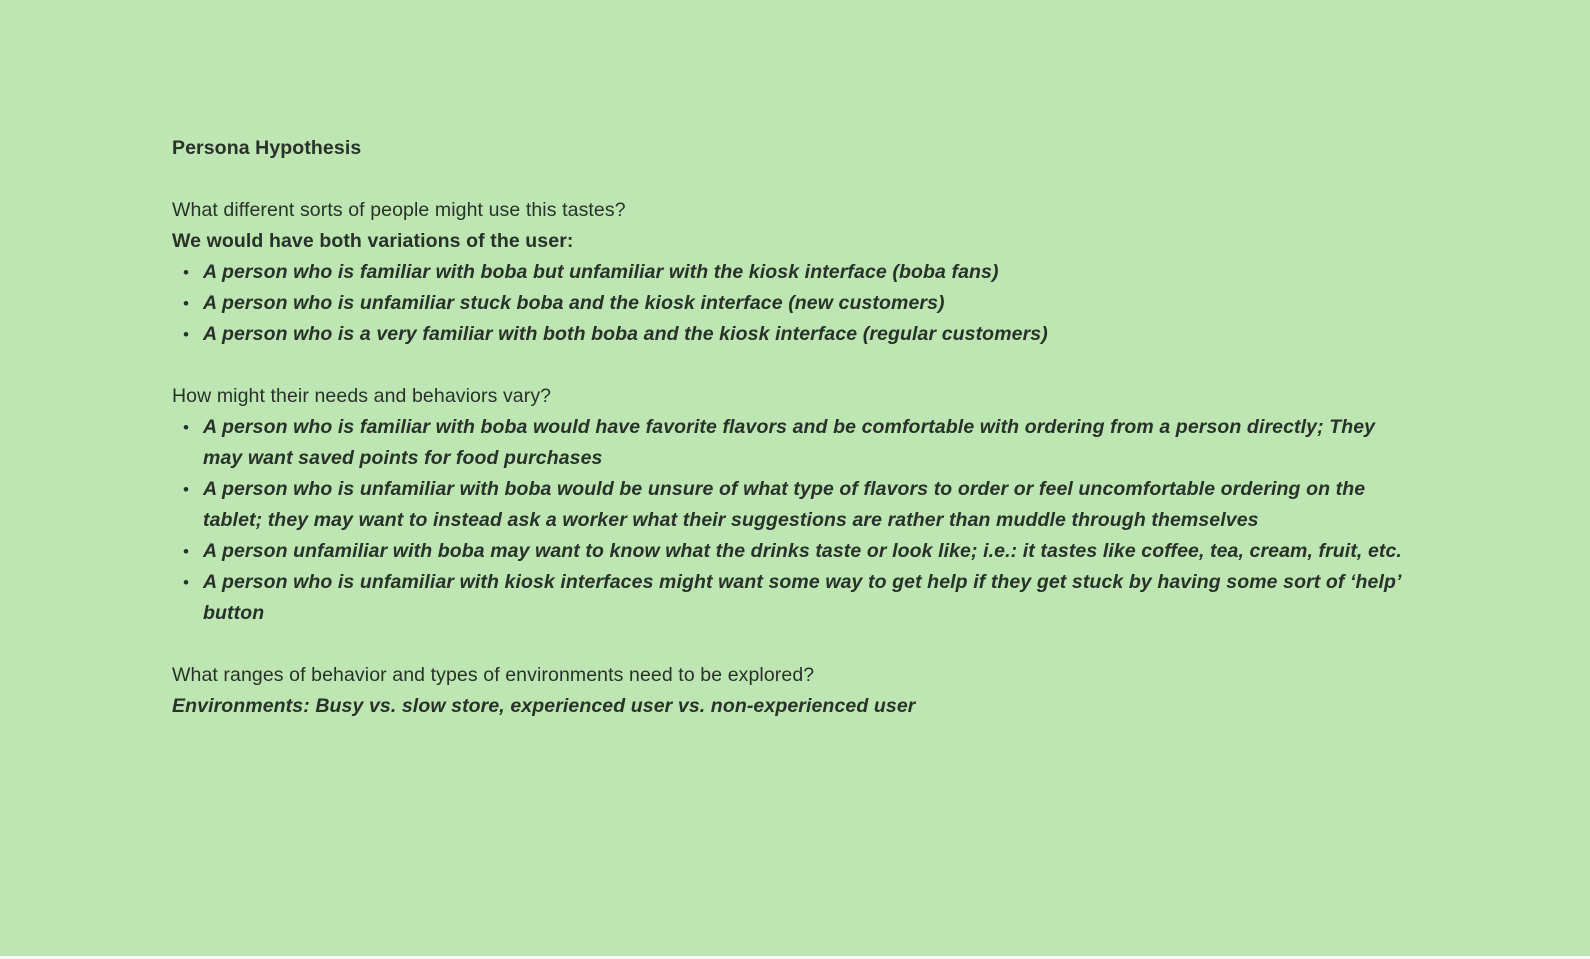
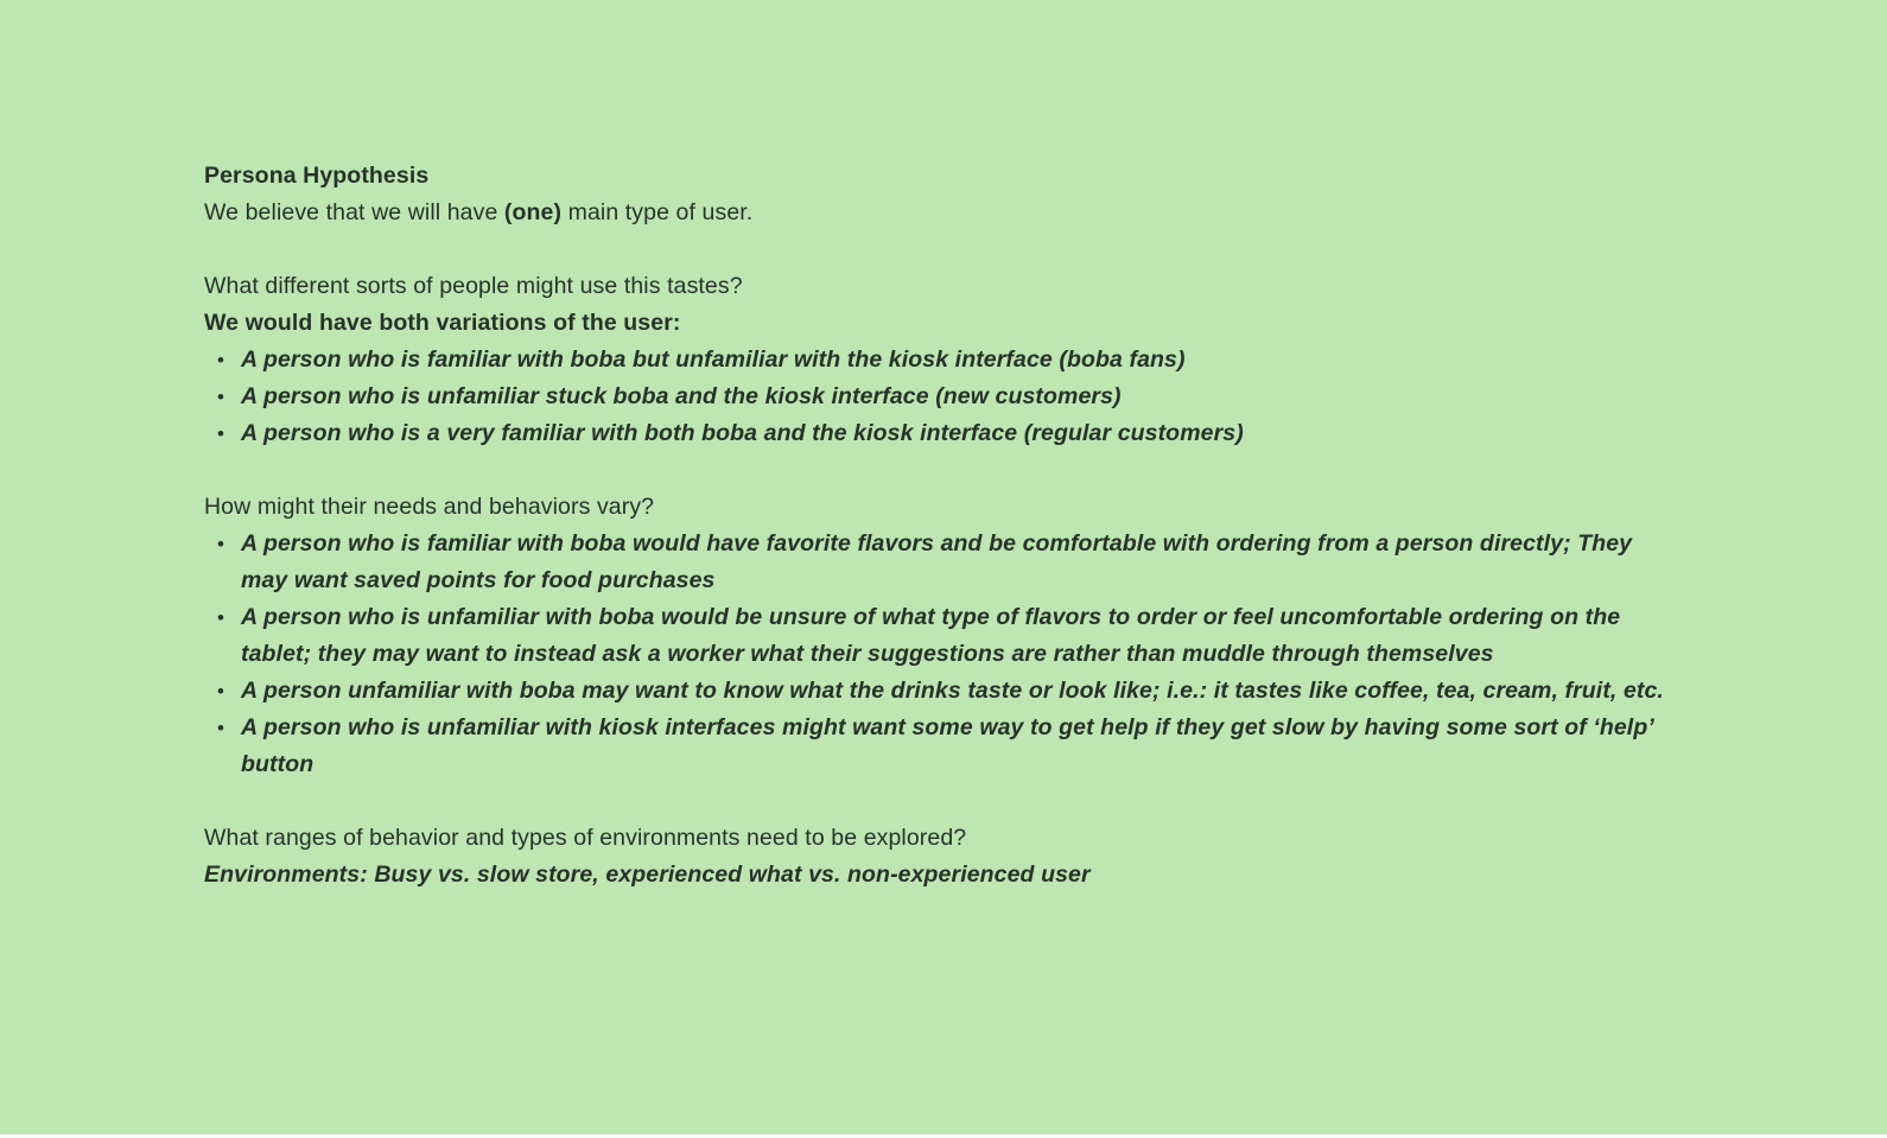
  Persona Hypothesis
+ We believe that we will have (one) main type of user.
  What different sorts of people might use this tastes?
  We would have both variations of the user:
  •
  A person who is familiar with boba but unfamiliar with the kiosk interface (boba fans)
  •
  A person who is unfamiliar stuck boba and the kiosk interface (new customers)
  •
  A person who is a very familiar with both boba and the kiosk interface (regular customers)
  How might their needs and behaviors vary?
  •
  A person who is familiar with boba would have favorite flavors and be comfortable with ordering from a person directly; They may want saved points for food purchases
  •
  A person who is unfamiliar with boba would be unsure of what type of flavors to order or feel uncomfortable ordering on the tablet; they may want to instead ask a worker what their suggestions are rather than muddle through themselves
  •
  A person unfamiliar with boba may want to know what the drinks taste or look like; i.e.: it tastes like coffee, tea, cream, fruit, etc.
  •
- A person who is unfamiliar with kiosk interfaces might want some way to get help if they get stuck by having some sort of ‘help’ button
+ A person who is unfamiliar with kiosk interfaces might want some way to get help if they get slow by having some sort of ‘help’ button
  What ranges of behavior and types of environments need to be explored?
- Environments: Busy vs. slow store, experienced user vs. non-experienced user
+ Environments: Busy vs. slow store, experienced what vs. non-experienced user
